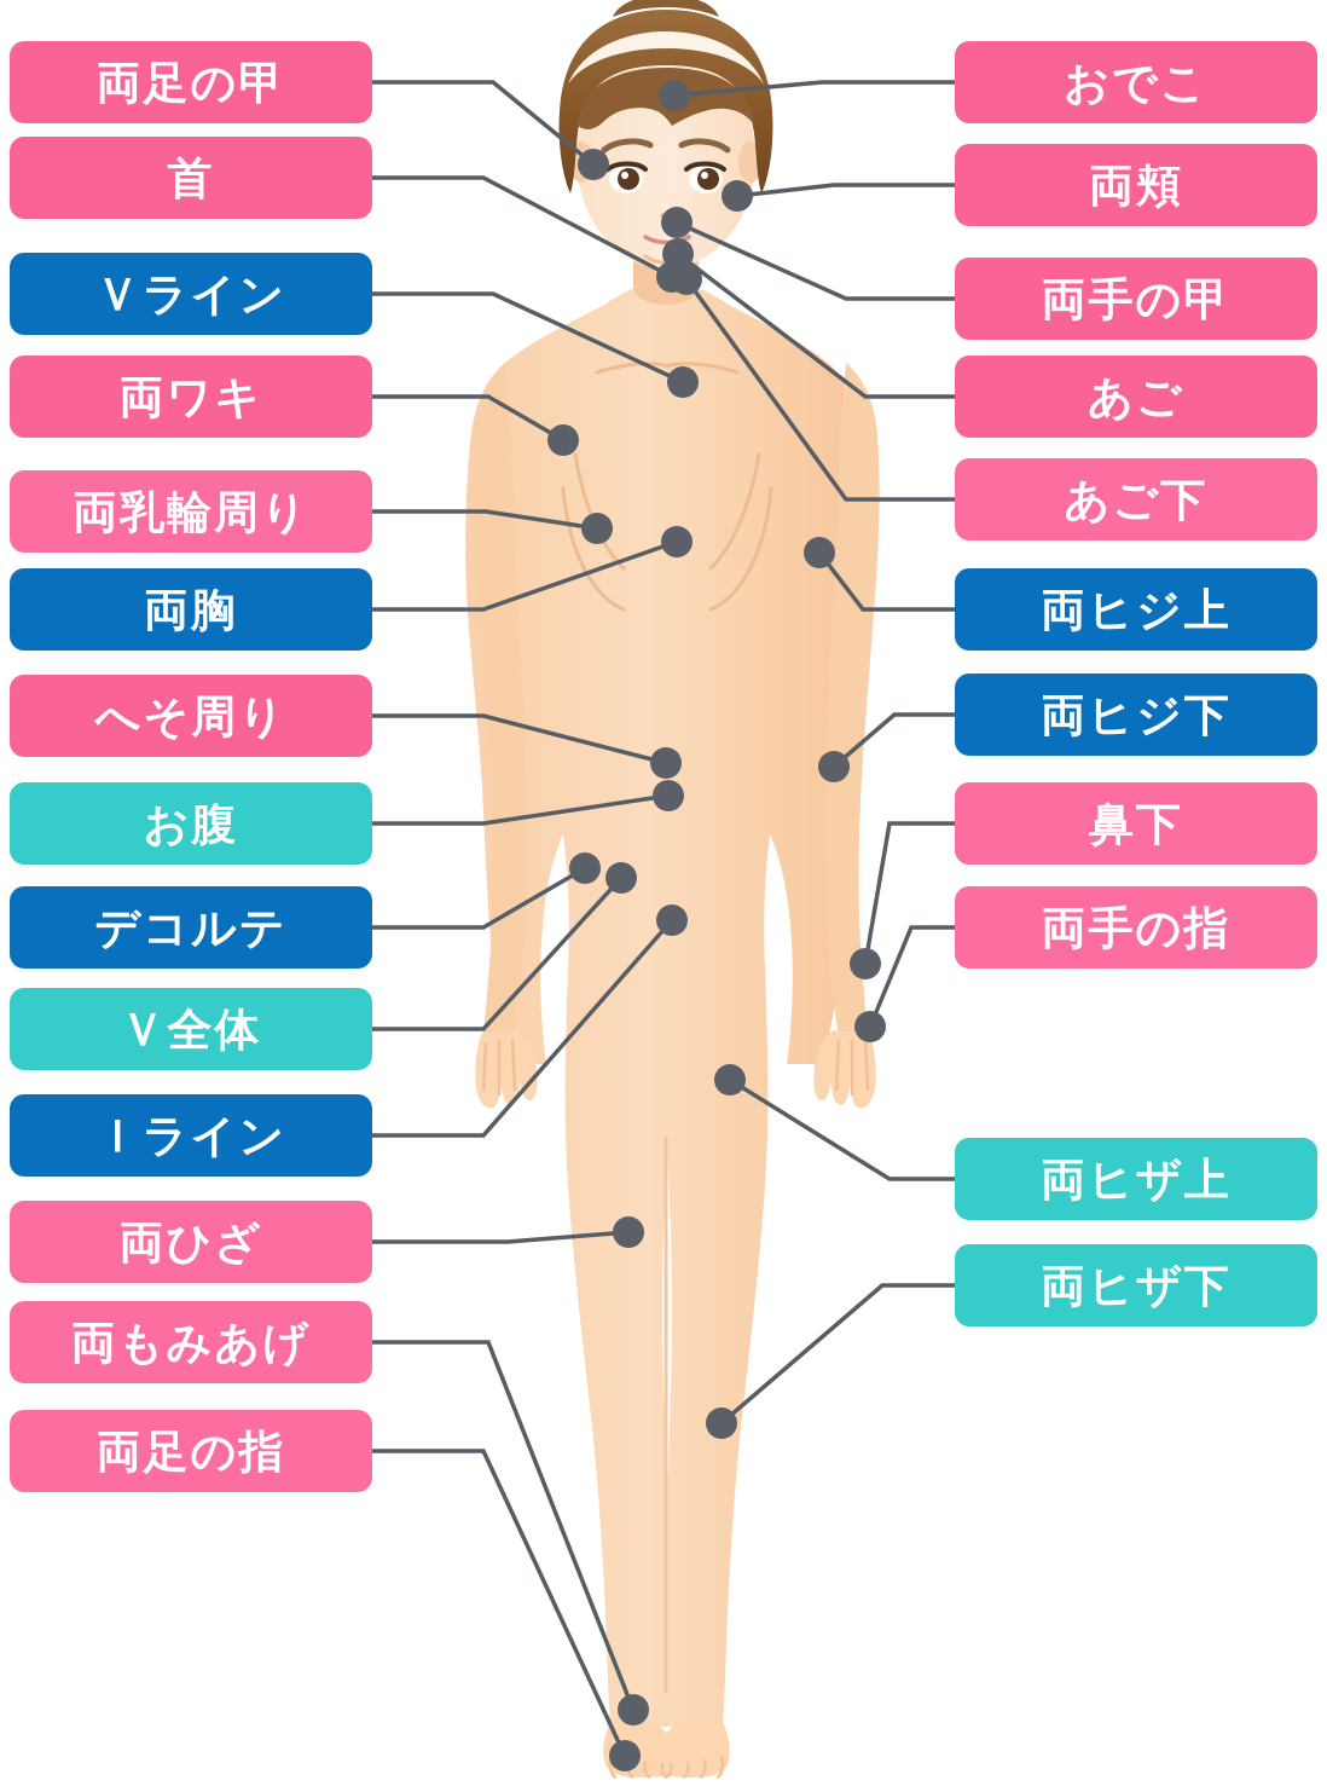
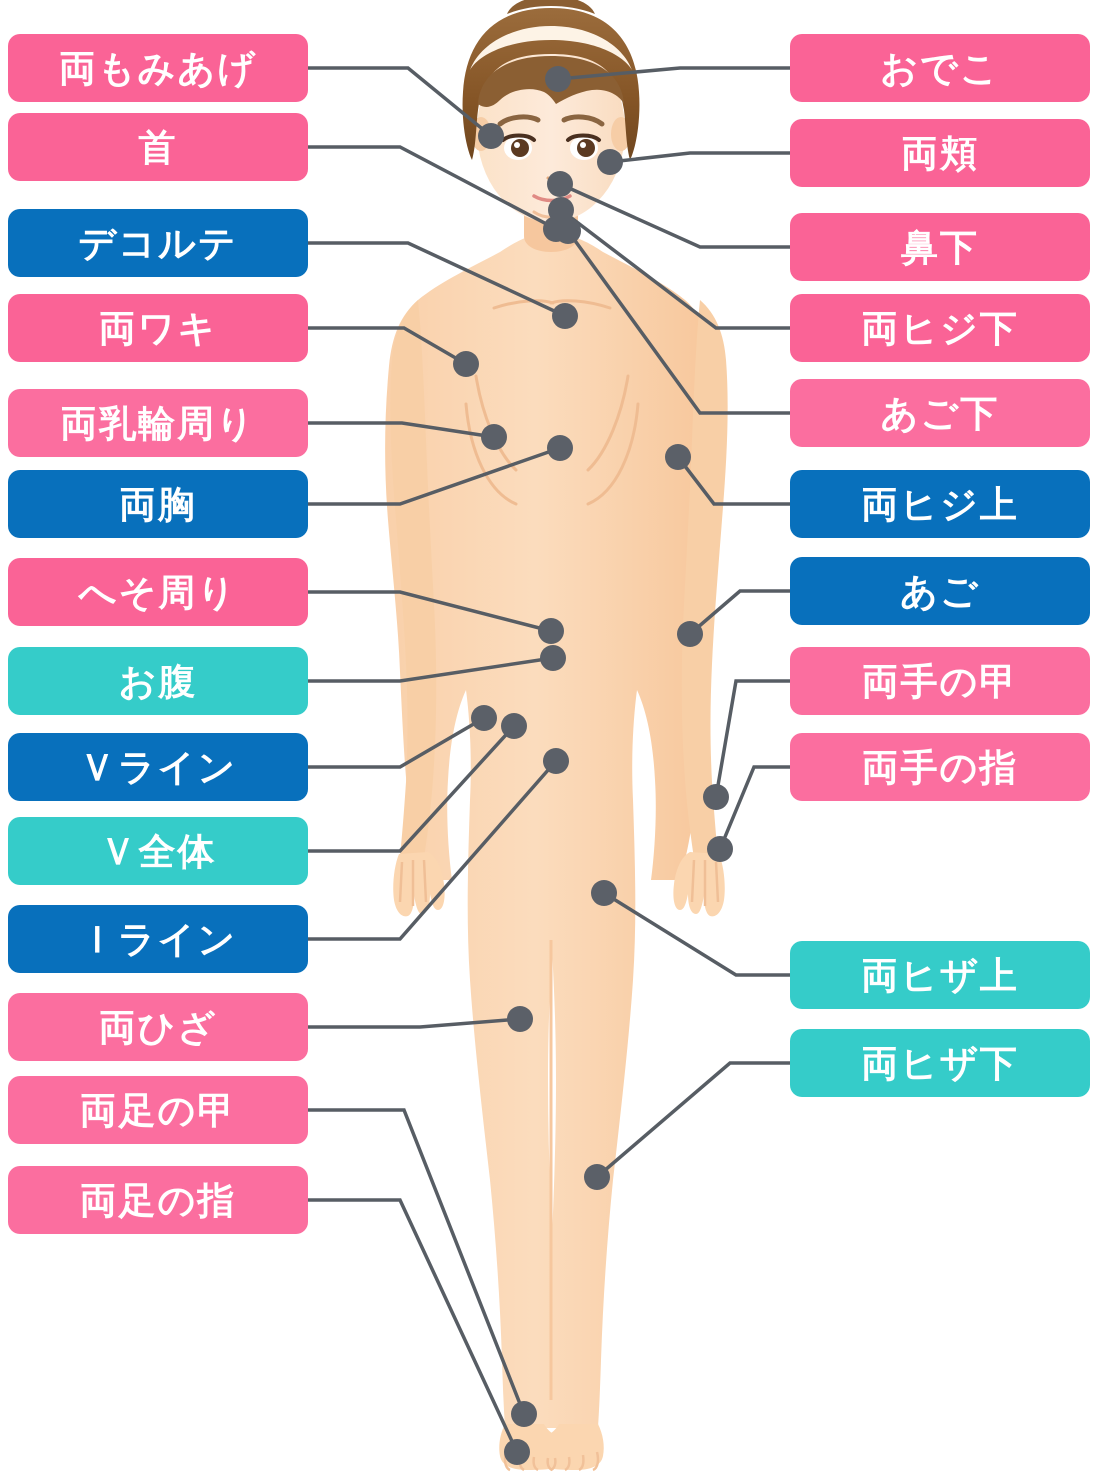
- 両足の甲
+ 両もみあげ
  首
- Ｖライン
+ デコルテ
  両ワキ
  両乳輪周り
  両胸
  へそ周り
  お腹
- デコルテ
+ Ｖライン
  Ｖ全体
  Ｉライン
  両ひざ
- 両もみあげ
+ 両足の甲
  両足の指
  おでこ
  両頬
- 両手の甲
+ 鼻下
- あご
+ 両ヒジ下
  あご下
  両ヒジ上
- 両ヒジ下
+ あご
- 鼻下
+ 両手の甲
  両手の指
  両ヒザ上
  両ヒザ下
